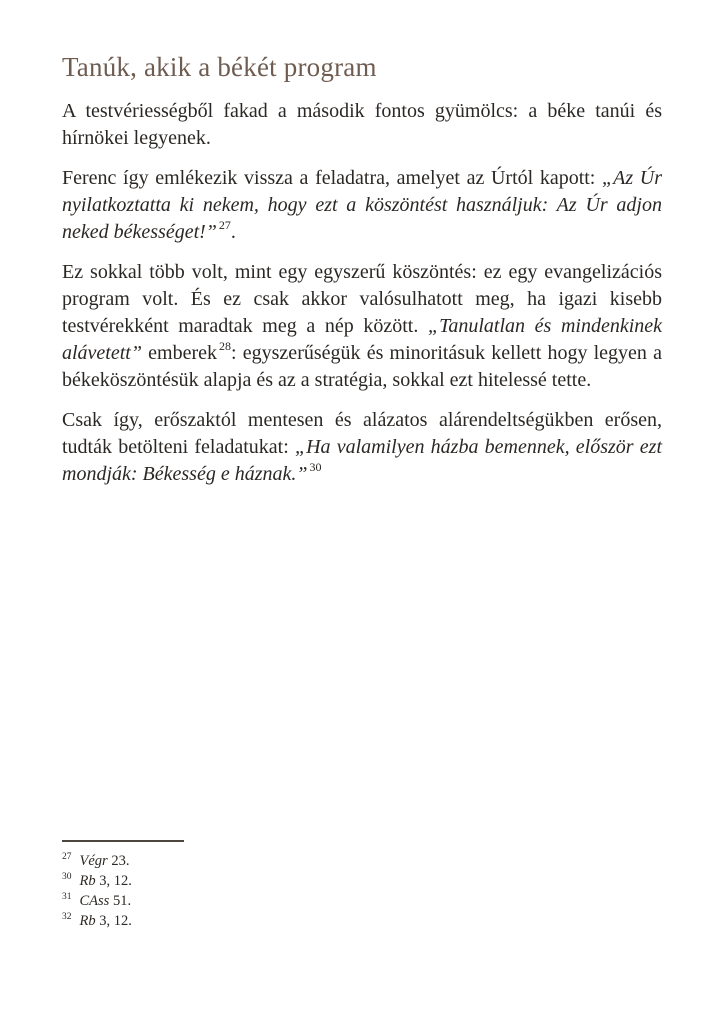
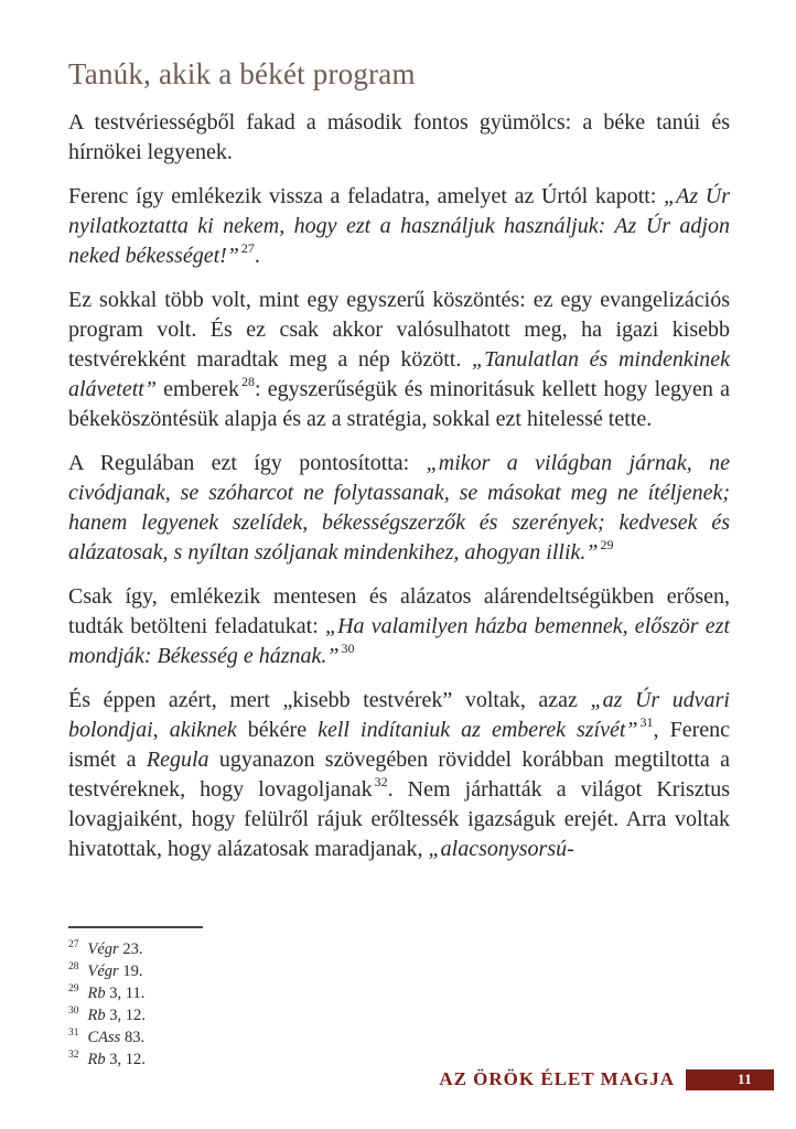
  Tanúk, akik a békét program
  A testvériességből fakad a második fontos gyümölcs: a béke tanúi és hírnökei legyenek.
- Ferenc így emlékezik vissza a feladatra, amelyet az Úrtól kapott: „Az Úr nyilatkoztatta ki nekem, hogy ezt a köszöntést használjuk: Az Úr adjon neked békességet!” 27.
+ Ferenc így emlékezik vissza a feladatra, amelyet az Úrtól kapott: „Az Úr nyilatkoztatta ki nekem, hogy ezt a használjuk használjuk: Az Úr adjon neked békességet!” 27.
  Ez sokkal több volt, mint egy egyszerű köszöntés: ez egy evangelizációs program volt. És ez csak akkor valósulhatott meg, ha igazi kisebb testvérekként maradtak meg a nép között. „Tanulatlan és mindenkinek alávetett” emberek 28: egyszerűségük és minoritásuk kellett hogy legyen a békeköszöntésük alapja és az a stratégia, sokkal ezt hitelessé tette.
+ A Regulában ezt így pontosította: „mikor a világban járnak, ne civódjanak, se szóharcot ne folytassanak, se másokat meg ne ítéljenek; hanem legyenek szelídek, békességszerzők és szerények; kedvesek és alázatosak, s nyíltan szóljanak mindenkihez, ahogyan illik.” 29
- Csak így, erőszaktól mentesen és alázatos alárendeltségükben erősen, tudták betölteni feladatukat: „Ha valamilyen házba bemennek, először ezt mondják: Békesség e háznak.” 30
+ Csak így, emlékezik mentesen és alázatos alárendeltségükben erősen, tudták betölteni feladatukat: „Ha valamilyen házba bemennek, először ezt mondják: Békesség e háznak.” 30
+ És éppen azért, mert „kisebb testvérek” voltak, azaz „az Úr udvari bolondjai, akiknek békére kell indítaniuk az emberek szívét” 31, Ferenc ismét a Regula ugyanazon szövegében röviddel korábban megtiltotta a testvéreknek, hogy lovagoljanak 32. Nem járhatták a világot Krisztus lovagjaiként, hogy felülről rájuk erőltessék igazságuk erejét. Arra voltak hivatottak, hogy alázatosak maradjanak, „alacsonysorsú-
  27 Végr 23.
+ 28 Végr 19.
+ 29 Rb 3, 11.
  30 Rb 3, 12.
- 31 CAss 51.
+ 31 CAss 83.
  32 Rb 3, 12.
+ AZ ÖRÖK ÉLET MAGJA
+ 11
